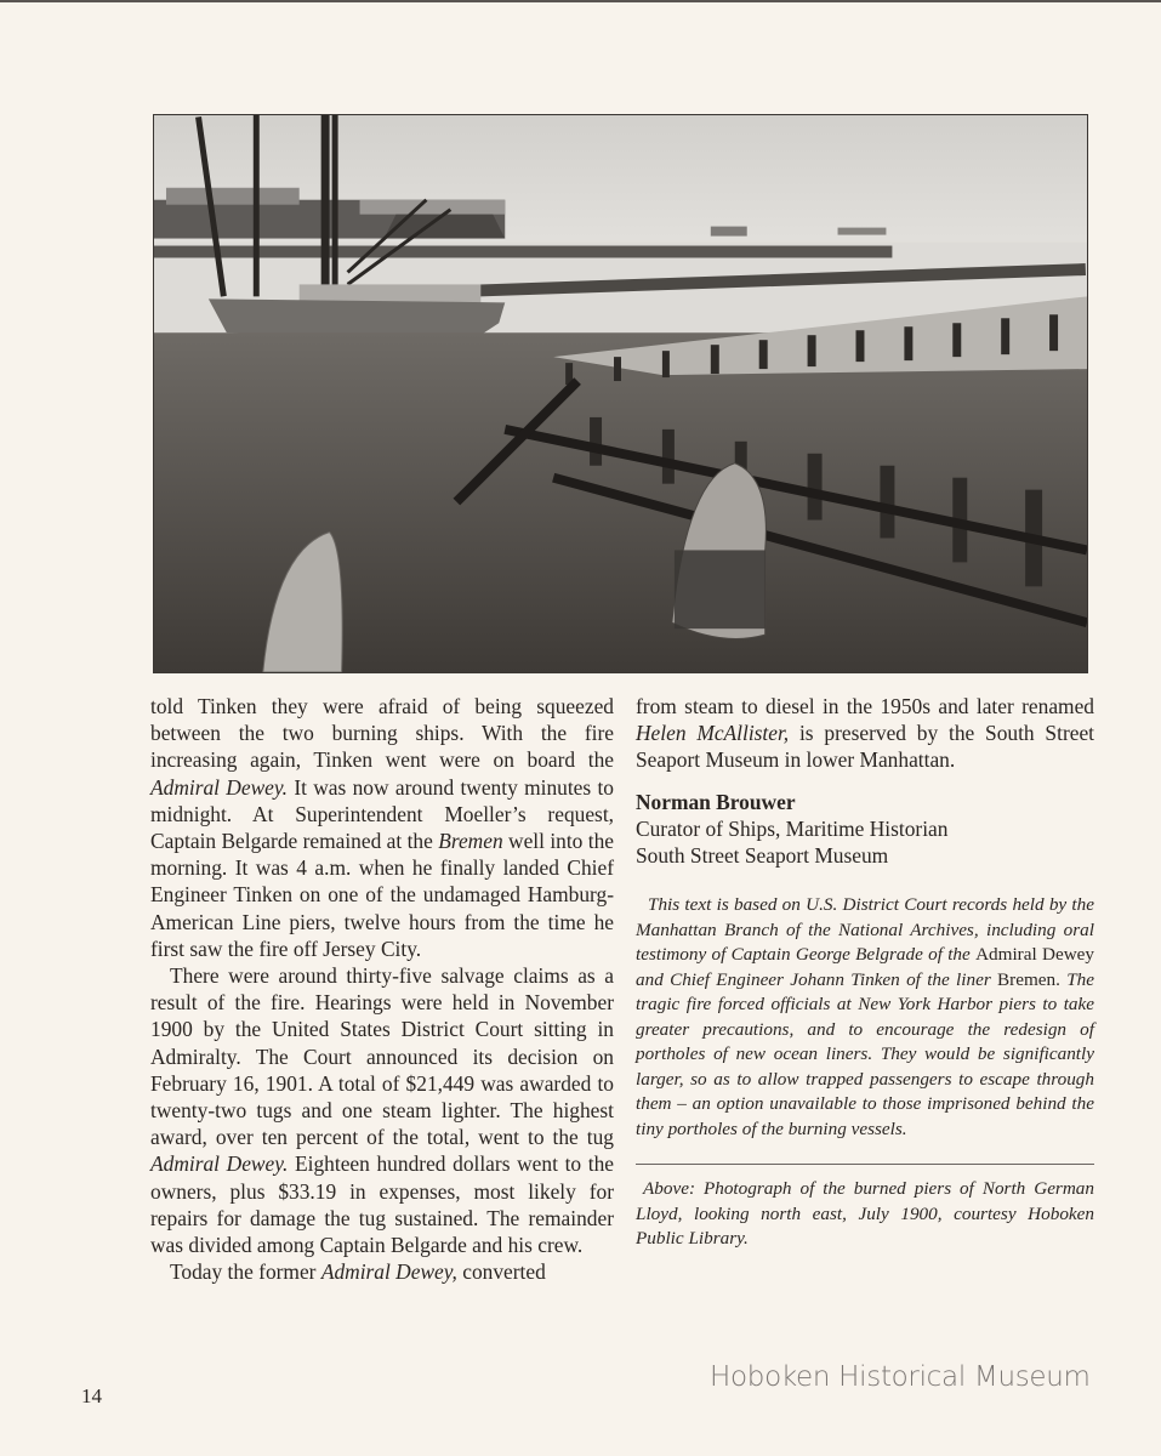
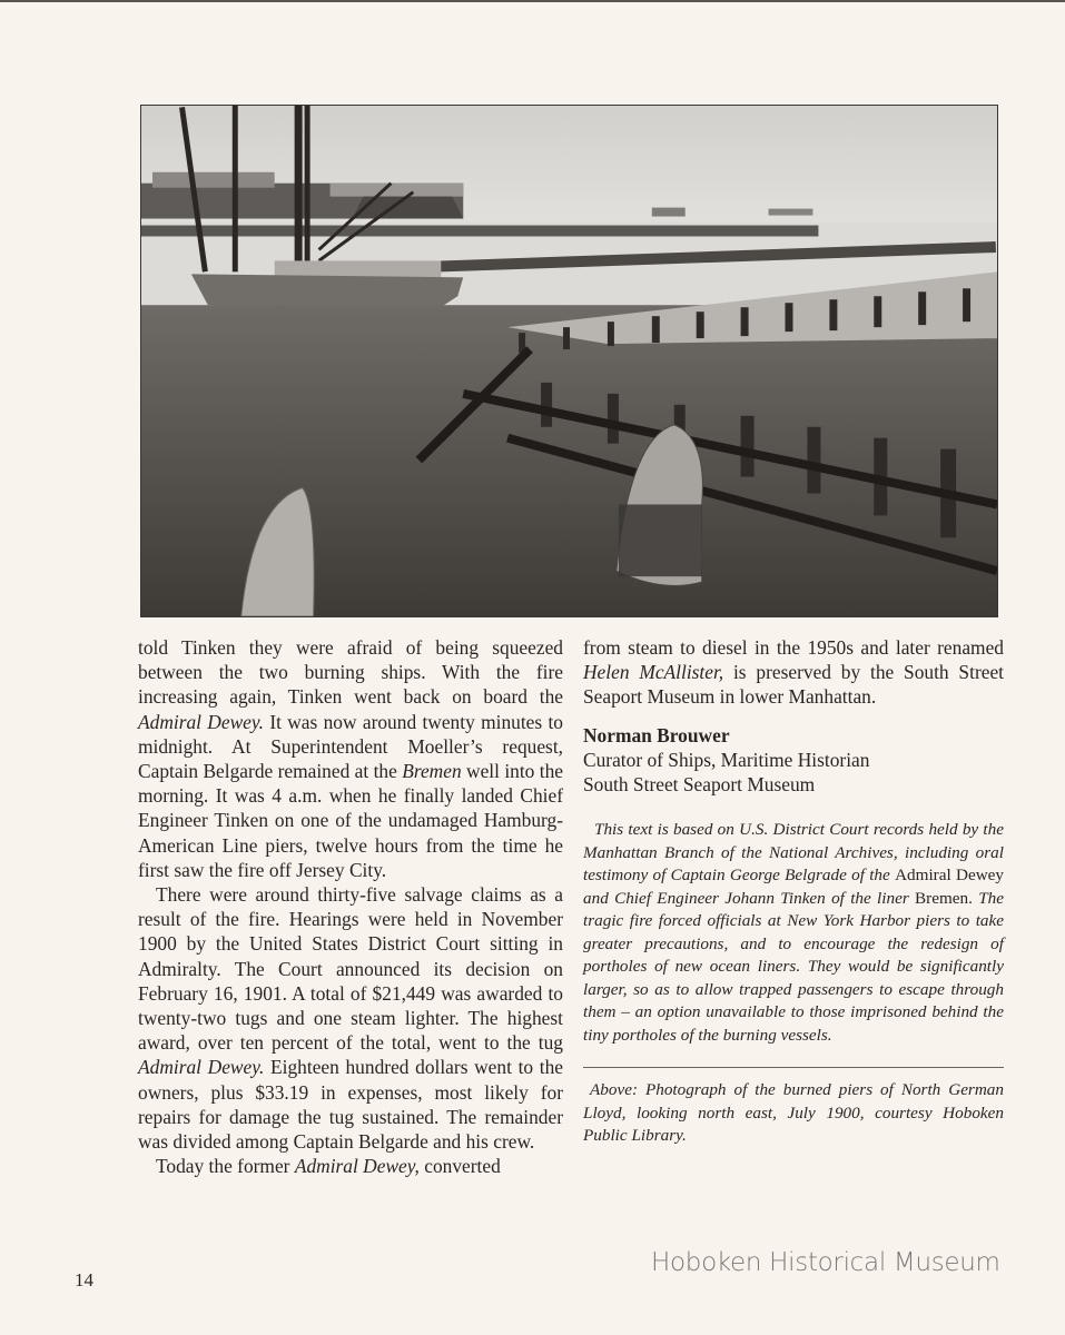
- told Tinken they were afraid of being squeezed between the two burning ships. With the fire increasing again, Tinken went were on board the Admiral Dewey. It was now around twenty min­utes to midnight. At Superintendent Moeller’s request, Captain Belgarde remained at the Bremen well into the morning. It was 4 a.m. when he finally landed Chief Engineer Tinken on one of the undamaged Hamburg-American Line piers, twelve hours from the time he first saw the fire off Jersey City.
+ told Tinken they were afraid of being squeezed between the two burning ships. With the fire increasing again, Tinken went back on board the Admiral Dewey. It was now around twenty min­utes to midnight. At Superintendent Moeller’s request, Captain Belgarde remained at the Bremen well into the morning. It was 4 a.m. when he finally landed Chief Engineer Tinken on one of the undamaged Hamburg-American Line piers, twelve hours from the time he first saw the fire off Jersey City.
  There were around thirty-five salvage claims as a result of the fire. Hearings were held in Novem­ber 1900 by the United States District Court sitting in Admiralty. The Court announced its decision on February 16, 1901. A total of $21,449 was awarded to twenty-two tugs and one steam lighter. The highest award, over ten percent of the total, went to the tug Admiral Dewey. Eigh­teen hundred dollars went to the owners, plus $33.19 in expenses, most likely for repairs for damage the tug sustained. The remainder was divided among Captain Belgarde and his crew.
  Today the former Admiral Dewey, converted
  from steam to diesel in the 1950s and later renamed Helen McAllister, is preserved by the South Street Seaport Museum in lower Manhattan.
  Norman Brouwer
  Curator of Ships, Maritime Historian
  South Street Seaport Museum
  This text is based on U.S. District Court records held by the Manhattan Branch of the National Archives, including oral testimony of Captain George Belgrade of the Admiral Dewey and Chief Engineer Johann Tinken of the liner Bremen. The tragic fire forced officials at New York Harbor piers to take greater precautions, and to encourage the redesign of portholes of new ocean liners. They would be significantly larger, so as to allow trapped passengers to escape through them – an option unavail­able to those imprisoned behind the tiny portholes of the burning vessels.
  Above: Photograph of the burned piers of North German Lloyd, looking north east, July 1900, courtesy Hoboken Public Library.
  14
  Hoboken Historical Museum
